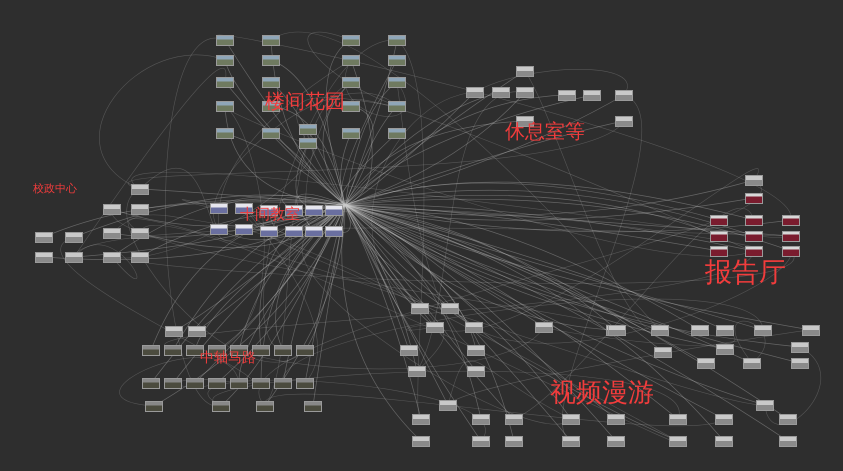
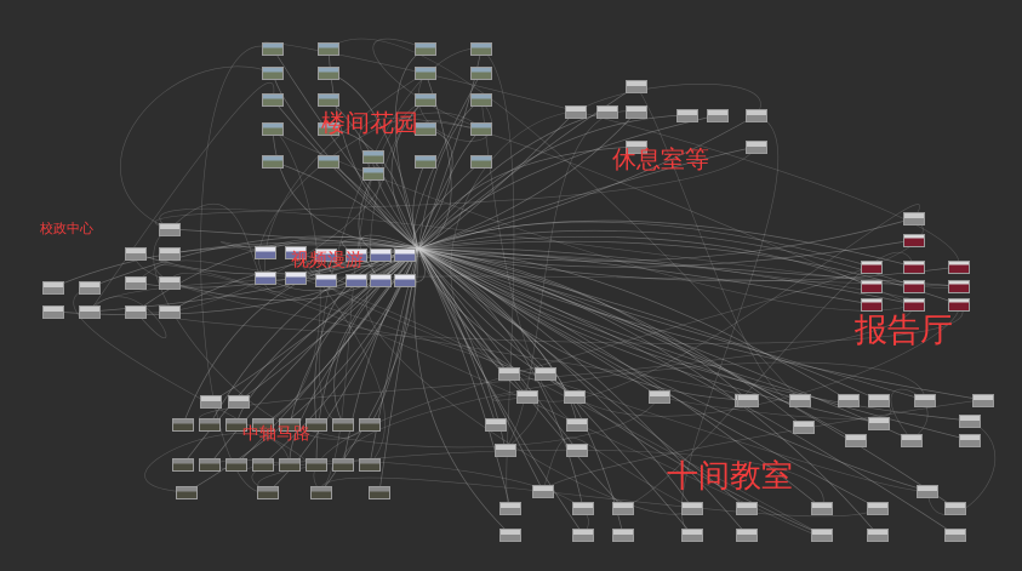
  楼间花园
  休息室等
  校政中心
- 十间教室
+ 视频漫游
  报告厅
  中轴马路
- 视频漫游
+ 十间教室
